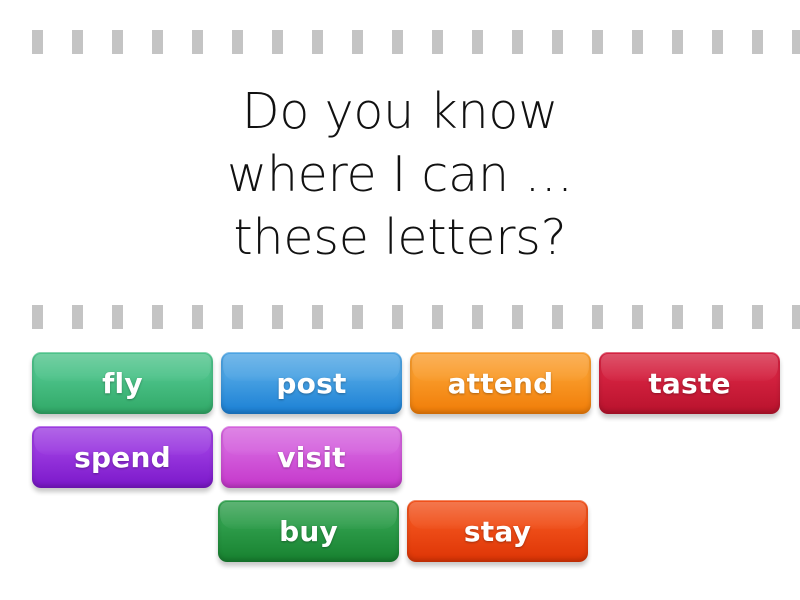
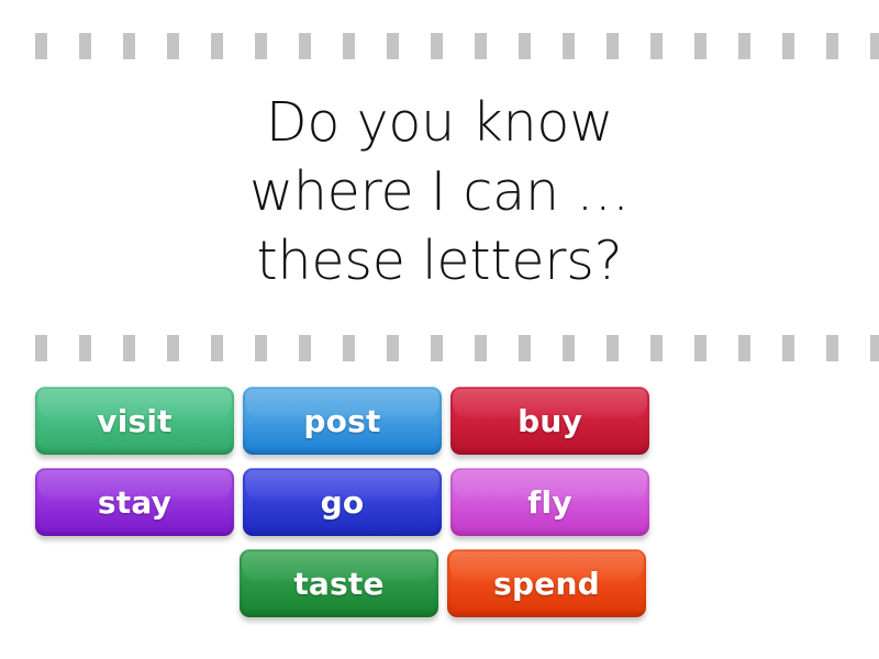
  Do you know
  where I can …
  these letters?
- fly
+ visit
  post
- attend
- taste
+ buy
- spend
+ stay
+ go
- visit
+ fly
- buy
+ taste
- stay
+ spend
